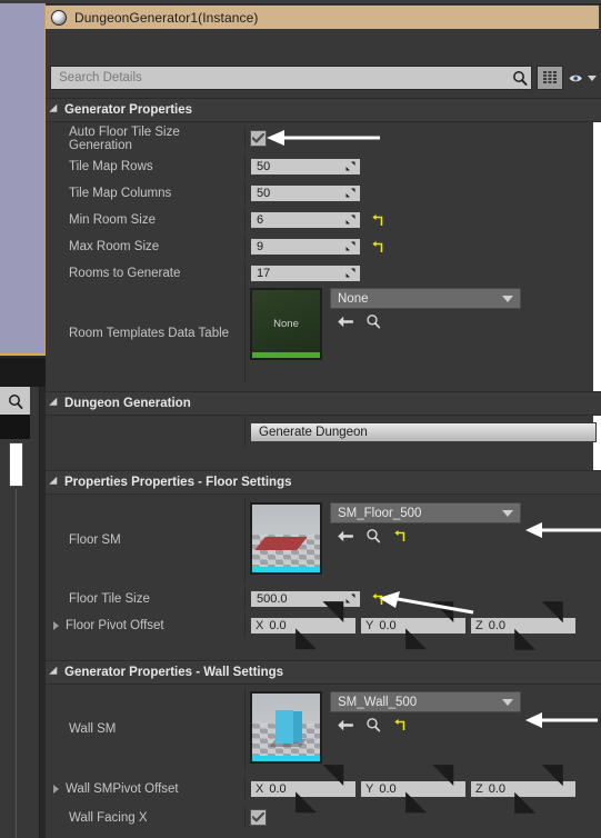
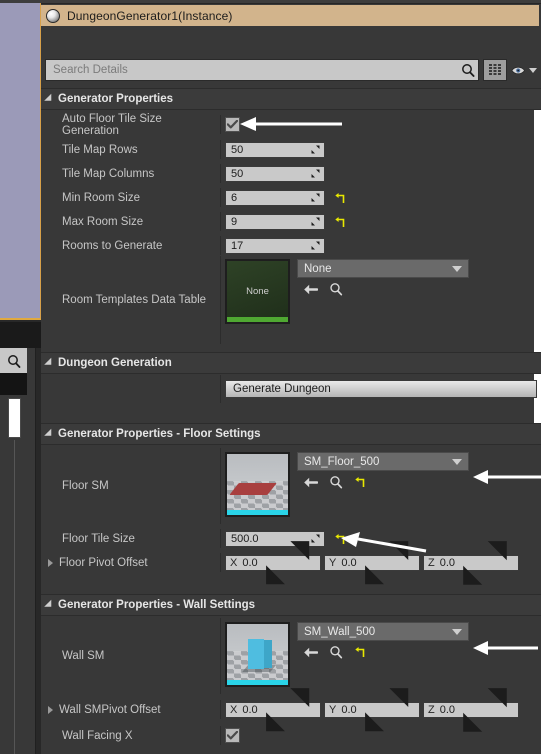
  DungeonGenerator1(Instance)
  Search Details
  Generator Properties
  Auto Floor Tile Size Generation
  Tile Map Rows
  50
  Tile Map Columns
  50
  Min Room Size
  6
  Max Room Size
  9
  Rooms to Generate
  17
  Room Templates Data Table
  None
  None
  Dungeon Generation
  Generate Dungeon
- Properties Properties - Floor Settings
+ Generator Properties - Floor Settings
  Floor SM
  SM_Floor_500
  Floor Tile Size
  500.0
  Floor Pivot Offset
  X
  0.0
  Y
  0.0
  Z
  0.0
  Generator Properties - Wall Settings
  Wall SM
  SM_Wall_500
  Wall SMPivot Offset
  X
  0.0
  Y
  0.0
  Z
  0.0
  Wall Facing X
